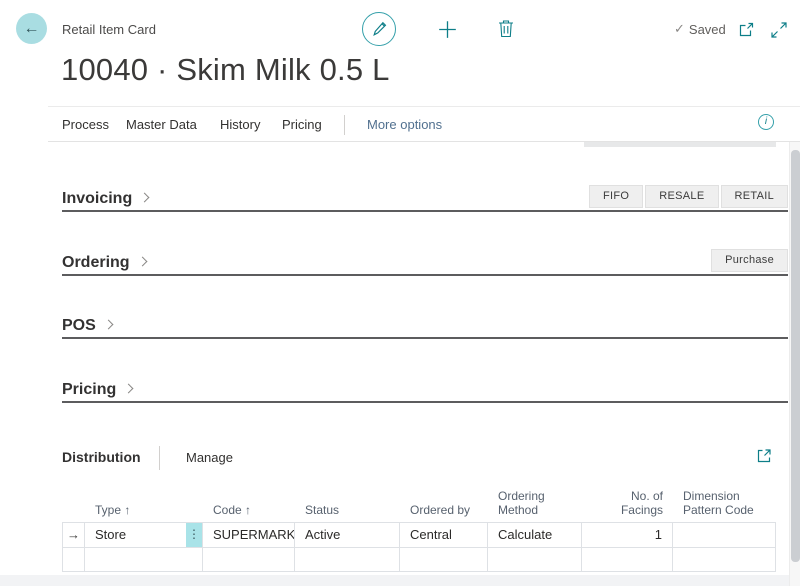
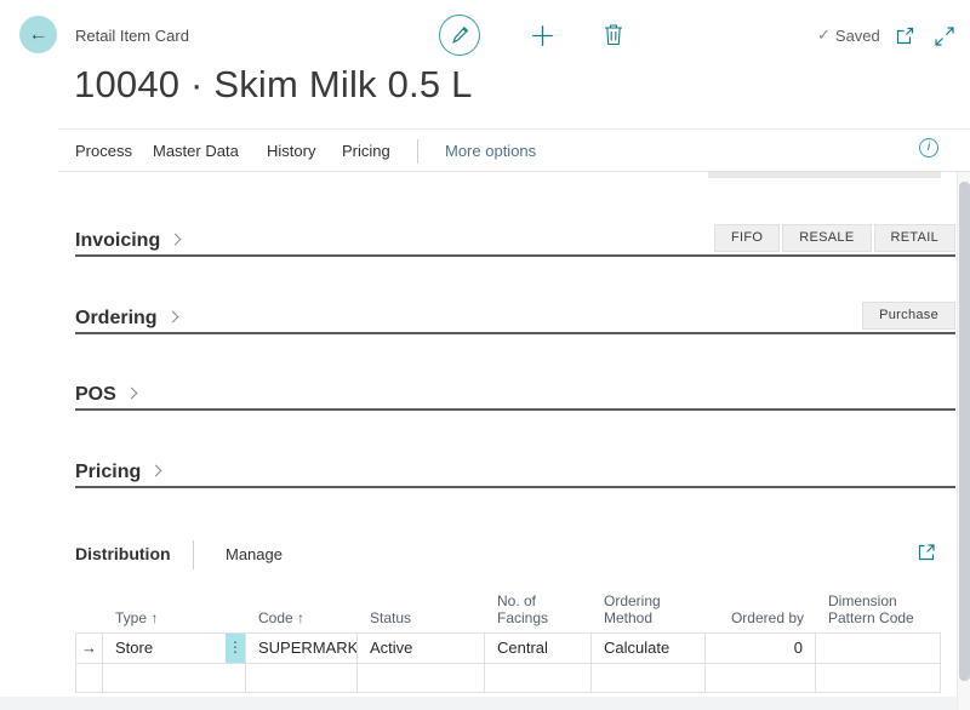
  ←
  Retail Item Card
  ✓
  Saved
  10040 · Skim Milk 0.5 L
  Process
  Master Data
  History
  Pricing
  More options
  i
  Invoicing
  FIFO
  RESALE
  RETAIL
  Ordering
  Purchase
  POS
  Pricing
  Distribution
  Manage
  Type ↑
  Code ↑
  Status
- Ordered by
+ No. of Facings
  Ordering Method
- No. of Facings
+ Ordered by
  Dimension Pattern Code
  →
  Store
  ⋮
  SUPERMARK
  Active
  Central
  Calculate
- 1
+ 0
